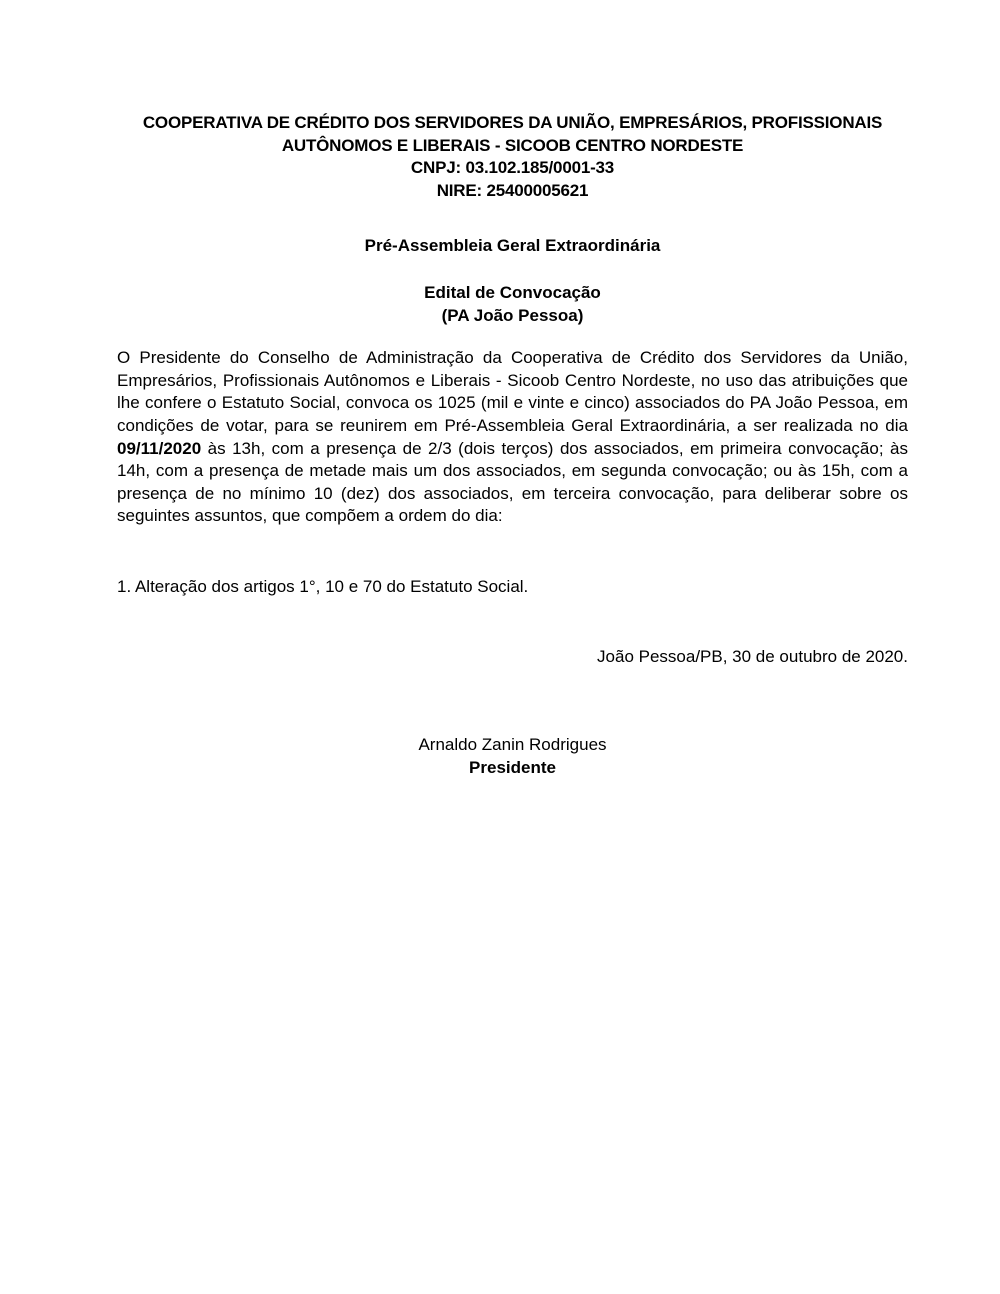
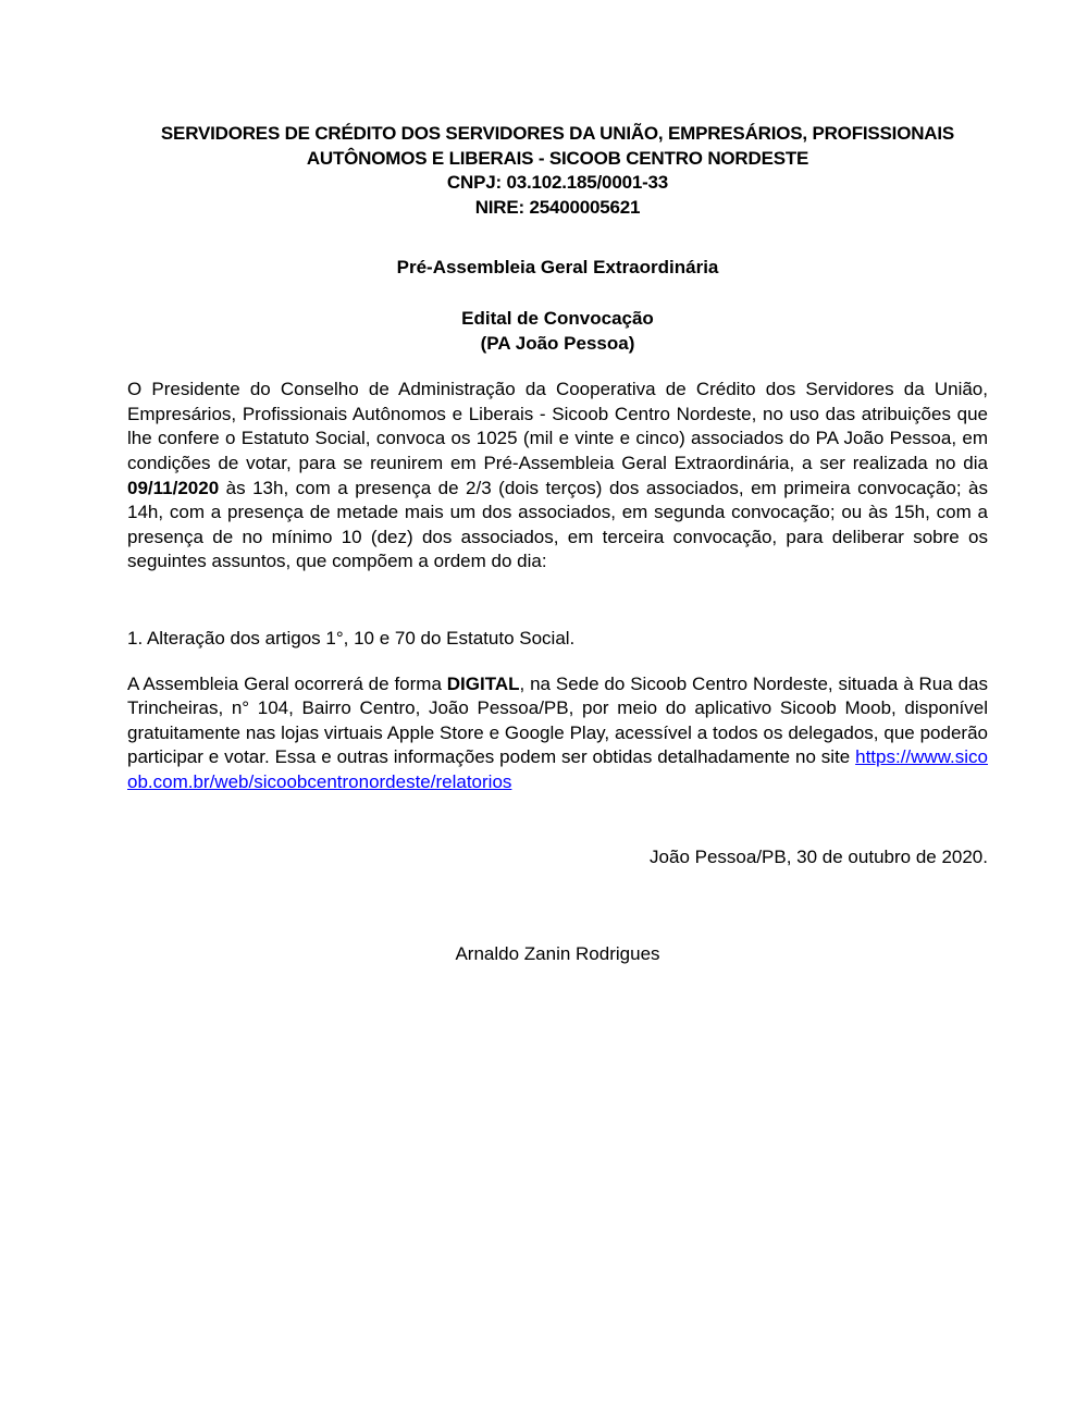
- COOPERATIVA DE CRÉDITO DOS SERVIDORES DA UNIÃO, EMPRESÁRIOS, PROFISSIONAIS AUTÔNOMOS E LIBERAIS - SICOOB CENTRO NORDESTE
+ SERVIDORES DE CRÉDITO DOS SERVIDORES DA UNIÃO, EMPRESÁRIOS, PROFISSIONAIS AUTÔNOMOS E LIBERAIS - SICOOB CENTRO NORDESTE
  CNPJ: 03.102.185/0001-33
  NIRE: 25400005621
  Pré-Assembleia Geral Extraordinária
  Edital de Convocação
  (PA João Pessoa)
  O Presidente do Conselho de Administração da Cooperativa de Crédito dos Servidores da União, Empresários, Profissionais Autônomos e Liberais - Sicoob Centro Nordeste, no uso das atribuições que lhe confere o Estatuto Social, convoca os 1025 (mil e vinte e cinco) associados do PA João Pessoa, em condições de votar, para se reunirem em Pré-Assembleia Geral Extraordinária, a ser realizada no dia 09/11/2020 às 13h, com a presença de 2/3 (dois terços) dos associados, em primeira convocação; às 14h, com a presença de metade mais um dos associados, em segunda convocação; ou às 15h, com a presença de no mínimo 10 (dez) dos associados, em terceira convocação, para deliberar sobre os seguintes assuntos, que compõem a ordem do dia:
  1. Alteração dos artigos 1°, 10 e 70 do Estatuto Social.
+ A Assembleia Geral ocorrerá de forma DIGITAL, na Sede do Sicoob Centro Nordeste, situada à Rua das Trincheiras, n° 104, Bairro Centro, João Pessoa/PB, por meio do aplicativo Sicoob Moob, disponível gratuitamente nas lojas virtuais Apple Store e Google Play, acessível a todos os delegados, que poderão participar e votar. Essa e outras informações podem ser obtidas detalhadamente no site https://www.sicoob.com.br/web/sicoobcentronordeste/relatorios
  João Pessoa/PB, 30 de outubro de 2020.
  Arnaldo Zanin Rodrigues
- Presidente
